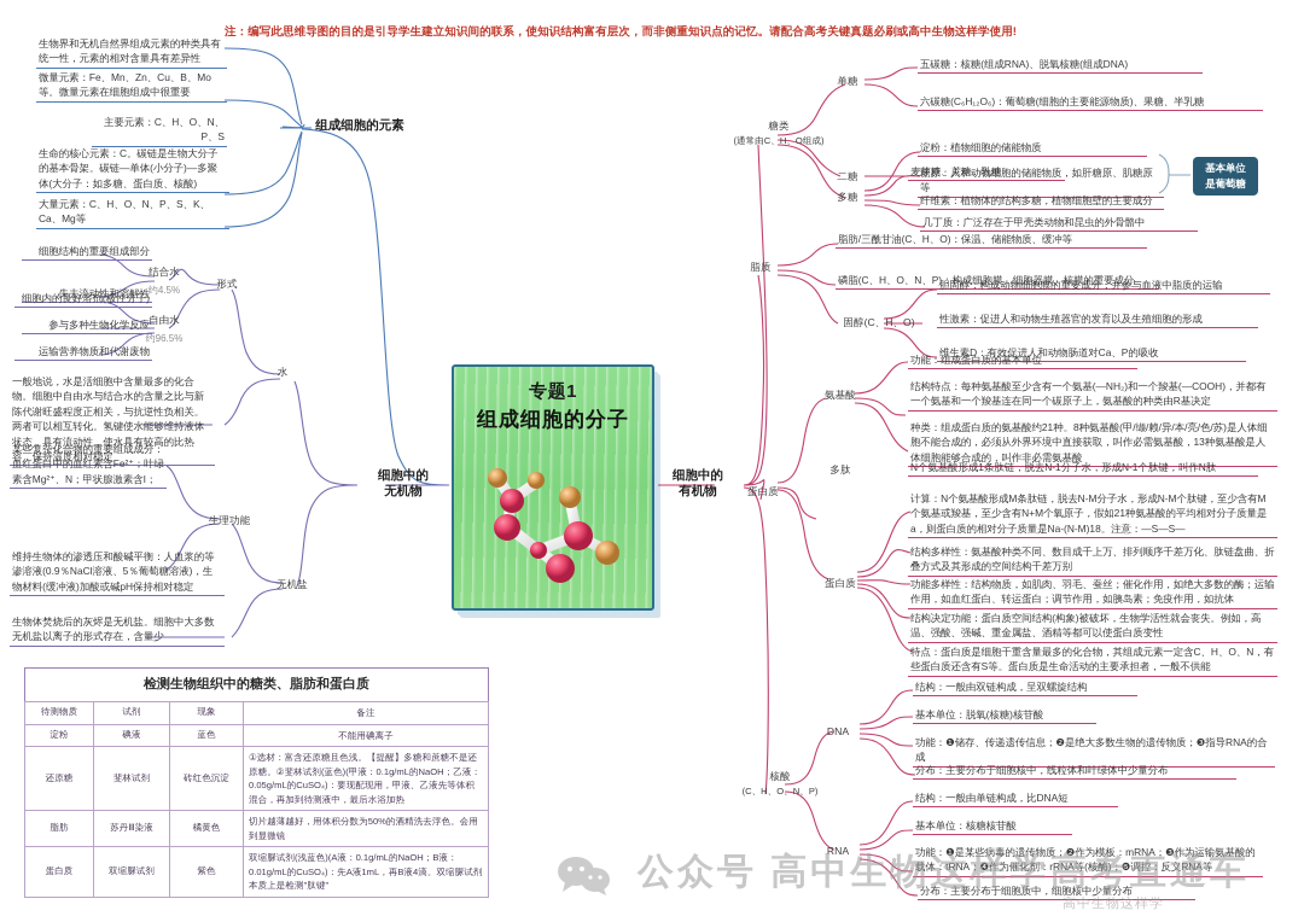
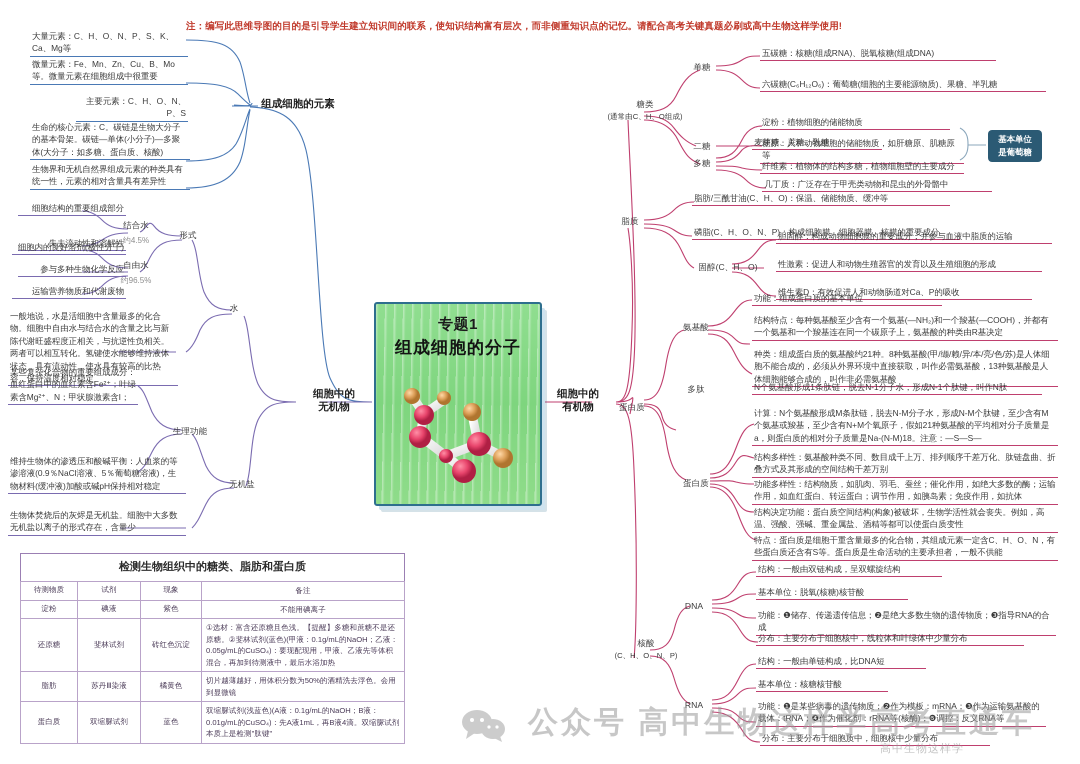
  注：编写此思维导图的目的是引导学生建立知识间的联系，使知识结构富有层次，而非侧重知识点的记忆。请配合高考关键真题必刷或高中生物这样学使用!
  专题1
  组成细胞的分子
  组成细胞的元素
  细胞中的
  无机物
  细胞中的
  有机物
- 生物界和无机自然界组成元素的种类具有统一性，元素的相对含量具有差异性
+ 大量元素：C、H、O、N、P、S、K、Ca、Mg等
  微量元素：Fe、Mn、Zn、Cu、B、Mo等。微量元素在细胞组成中很重要
  主要元素：C、H、O、N、P、S
  生命的核心元素：C。碳链是生物大分子的基本骨架。碳链—单体(小分子)—多聚体(大分子：如多糖、蛋白质、核酸)
- 大量元素：C、H、O、N、P、S、K、Ca、Mg等
+ 生物界和无机自然界组成元素的种类具有统一性，元素的相对含量具有差异性
  水
  形式
  结合水
  约4.5%
  细胞结构的重要组成部分
  失去流动性和溶解性
  自由水
  约96.5%
  细胞内的良好溶剂(极性分子)
  参与多种生物化学反应
  运输营养物质和代谢废物
  一般地说，水是活细胞中含量最多的化合物。细胞中自由水与结合水的含量之比与新陈代谢旺盛程度正相关，与抗逆性负相关。两者可以相互转化。氢键使水能够维持液体状态，具有流动性，使水具有较高的比热容，保持温度相对稳定
  无机盐
  生理功能
  某些复杂化合物的重要组成成分：血红蛋白中的血红素含Fe²⁺；叶绿素含Mg²⁺、N；甲状腺激素含I；
  维持生物体的渗透压和酸碱平衡：人血浆的等渗溶液(0.9％NaCl溶液、5％葡萄糖溶液)，生物材料(缓冲液)加酸或碱pH保持相对稳定
  生物体焚烧后的灰烬是无机盐。细胞中大多数无机盐以离子的形式存在，含量少
  糖类
  (通常由C、H、O组成)
  单糖
  二糖
  多糖
  五碳糖：核糖(组成RNA)、脱氧核糖(组成DNA)
  六碳糖(C₆H₁₂O₆)：葡萄糖(细胞的主要能源物质)、果糖、半乳糖
  麦芽糖、蔗糖、乳糖
  淀粉：植物细胞的储能物质
  糖原：人和动物细胞的储能物质，如肝糖原、肌糖原等
  纤维素：植物体的结构多糖，植物细胞壁的主要成分
  几丁质：广泛存在于甲壳类动物和昆虫的外骨骼中
  基本单位
  是葡萄糖
  脂质
  脂肪/三酰甘油(C、H、O)：保温、储能物质、缓冲等
  磷脂(C、H、O、N、P)：构成细胞膜、细胞器膜、核膜的重要成分
  固醇(C、H、O)
  胆固醇：构成动物细胞膜的重要成分，并参与血液中脂质的运输
  性激素：促进人和动物生殖器官的发育以及生殖细胞的形成
  维生素D：有效促进人和动物肠道对Ca、P的吸收
  蛋白质
  氨基酸
  功能：组成蛋白质的基本单位
  结构特点：每种氨基酸至少含有一个氨基(—NH₂)和一个羧基(—COOH)，并都有一个氨基和一个羧基连在同一个碳原子上，氨基酸的种类由R基决定
  种类：组成蛋白质的氨基酸约21种。8种氨基酸(甲/缬/赖/异/本/亮/色/苏)是人体细胞不能合成的，必须从外界环境中直接获取，叫作必需氨基酸，13种氨基酸是人体细胞能够合成的，叫作非必需氨基酸
  多肽
  N个氨基酸形成1条肽链，脱去N-1分子水，形成N-1个肽键，叫作N肽
  蛋白质
  计算：N个氨基酸形成M条肽链，脱去N-M分子水，形成N-M个肽键，至少含有M个氨基或羧基，至少含有N+M个氧原子，假如21种氨基酸的平均相对分子质量是a，则蛋白质的相对分子质量是Na-(N-M)18。注意：—S—S—
  结构多样性：氨基酸种类不同、数目成千上万、排列顺序千差万化、肽链盘曲、折叠方式及其形成的空间结构千差万别
  功能多样性：结构物质，如肌肉、羽毛、蚕丝；催化作用，如绝大多数的酶；运输作用，如血红蛋白、转运蛋白；调节作用，如胰岛素；免疫作用，如抗体
  结构决定功能：蛋白质空间结构(构象)被破坏，生物学活性就会丧失。例如，高温、强酸、强碱、重金属盐、酒精等都可以使蛋白质变性
  特点：蛋白质是细胞干重含量最多的化合物，其组成元素一定含C、H、O、N，有些蛋白质还含有S等。蛋白质是生命活动的主要承担者，一般不供能
  核酸
  (C、H、O、N、P)
  DNA
  结构：一般由双链构成，呈双螺旋结构
  基本单位：脱氧(核糖)核苷酸
  功能：❶储存、传递遗传信息；❷是绝大多数生物的遗传物质；❸指导RNA的合成
  分布：主要分布于细胞核中，线粒体和叶绿体中少量分布
  RNA
  结构：一般由单链构成，比DNA短
  基本单位：核糖核苷酸
  功能：❶是某些病毒的遗传物质；❷作为模板：mRNA；❸作为运输氨基酸的载体：tRNA；❹作为催化剂：rRNA等(核酶)；❺调控：反义RNA等
  分布：主要分布于细胞质中，细胞核中少量分布
  检测生物组织中的糖类、脂肪和蛋白质
  待测物质	试剂	现象	备注
- 淀粉	碘液	蓝色	不能用碘离子
+ 淀粉	碘液	紫色	不能用碘离子
  还原糖	斐林试剂	砖红色沉淀	①选材：富含还原糖且色浅。【提醒】多糖和蔗糖不是还原糖。②斐林试剂(蓝色)(甲液：0.1g/mL的NaOH；乙液：0.05g/mL的CuSO₄)：要现配现用，甲液、乙液先等体积混合，再加到待测液中，最后水浴加热
  脂肪	苏丹Ⅲ染液	橘黄色	切片越薄越好，用体积分数为50%的酒精洗去浮色。会用到显微镜
- 蛋白质	双缩脲试剂	紫色	双缩脲试剂(浅蓝色)(A液：0.1g/mL的NaOH；B液：0.01g/mL的CuSO₄)：先A液1mL，再B液4滴。双缩脲试剂本质上是检测"肽键"
+ 蛋白质	双缩脲试剂	蓝色	双缩脲试剂(浅蓝色)(A液：0.1g/mL的NaOH；B液：0.01g/mL的CuSO₄)：先A液1mL，再B液4滴。双缩脲试剂本质上是检测"肽键"
  公众号 高中生物这样学
  高考直通车
  高中生物这样学
